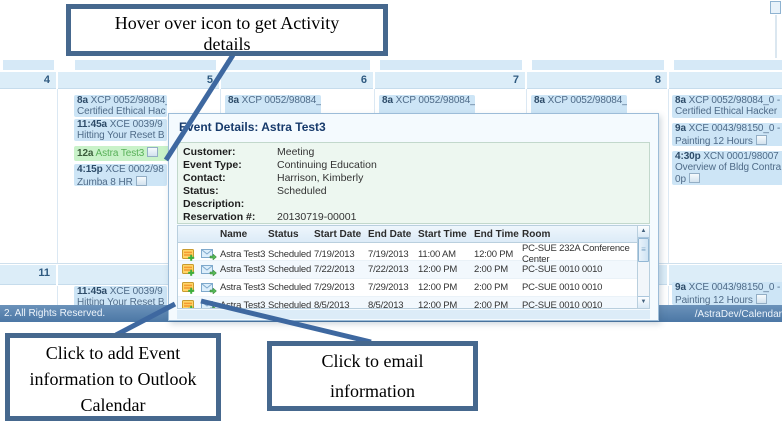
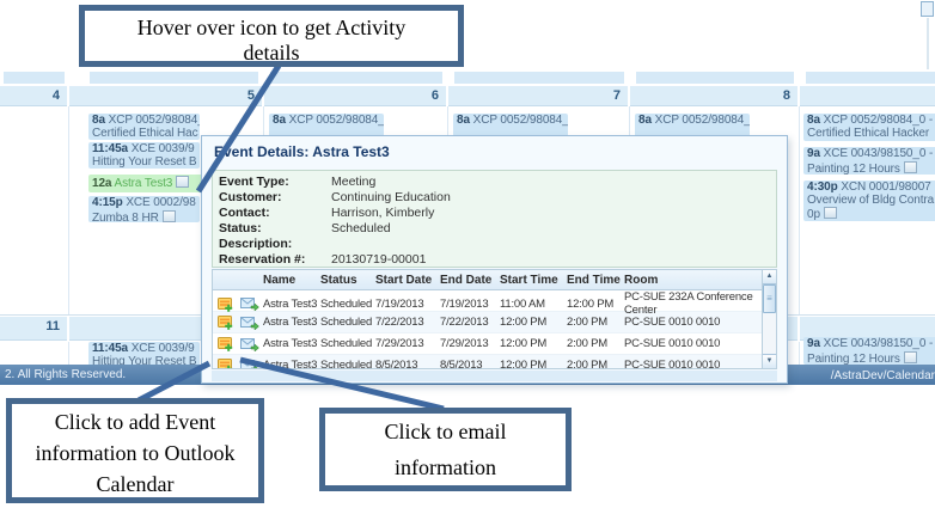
  4
  5
  6
  7
  8
  11
  8a XCP 0052/98084
  Certified Ethical Hac
  11:45a XCE 0039/9
  Hitting Your Reset B
  12a Astra Test3
  4:15p XCE 0002/98
  Zumba 8 HR
  8a XCP 0052/98084_
  8a XCP 0052/98084_
  8a XCP 0052/98084_
  8a XCP 0052/98084_0 -
  Certified Ethical Hacker
  9a XCE 0043/98150_0 -
  Painting 12 Hours
  4:30p XCN 0001/98007
  Overview of Bldg Contra
  0p
  11:45a XCE 0039/9
  Hitting Your Reset B
  9a XCE 0043/98150_0 -
  Painting 12 Hours
  2. All Rights Reserved.
  /AstraDev/Calendar
  Event Details: Astra Test3
- Customer:
+ Event Type:
  Meeting
- Event Type:
+ Customer:
  Continuing Education
  Contact:
  Harrison, Kimberly
  Status:
  Scheduled
  Description:
  Reservation #:
  20130719-00001
  Name
  Status
  Start Date
  End Date
  Start Time
  End Time
  Room
  Astra Test3
  Scheduled
  7/19/2013
  7/19/2013
  11:00 AM
  12:00 PM
  PC-SUE 232A Conference Center
  Astra Test3
  Scheduled
  7/22/2013
  7/22/2013
  12:00 PM
  2:00 PM
  PC-SUE 0010 0010
  Astra Test3
  Scheduled
  7/29/2013
  7/29/2013
  12:00 PM
  2:00 PM
  PC-SUE 0010 0010
  tra Test3
  Scheduled
  8/5/2013
  8/5/2013
  12:00 PM
  2:00 PM
  PC-SUE 0010 0010
  ≡
  Hover over icon to get Activity
  details
  Click to add Event
  information to Outlook
  Calendar
  Click to email
  information
